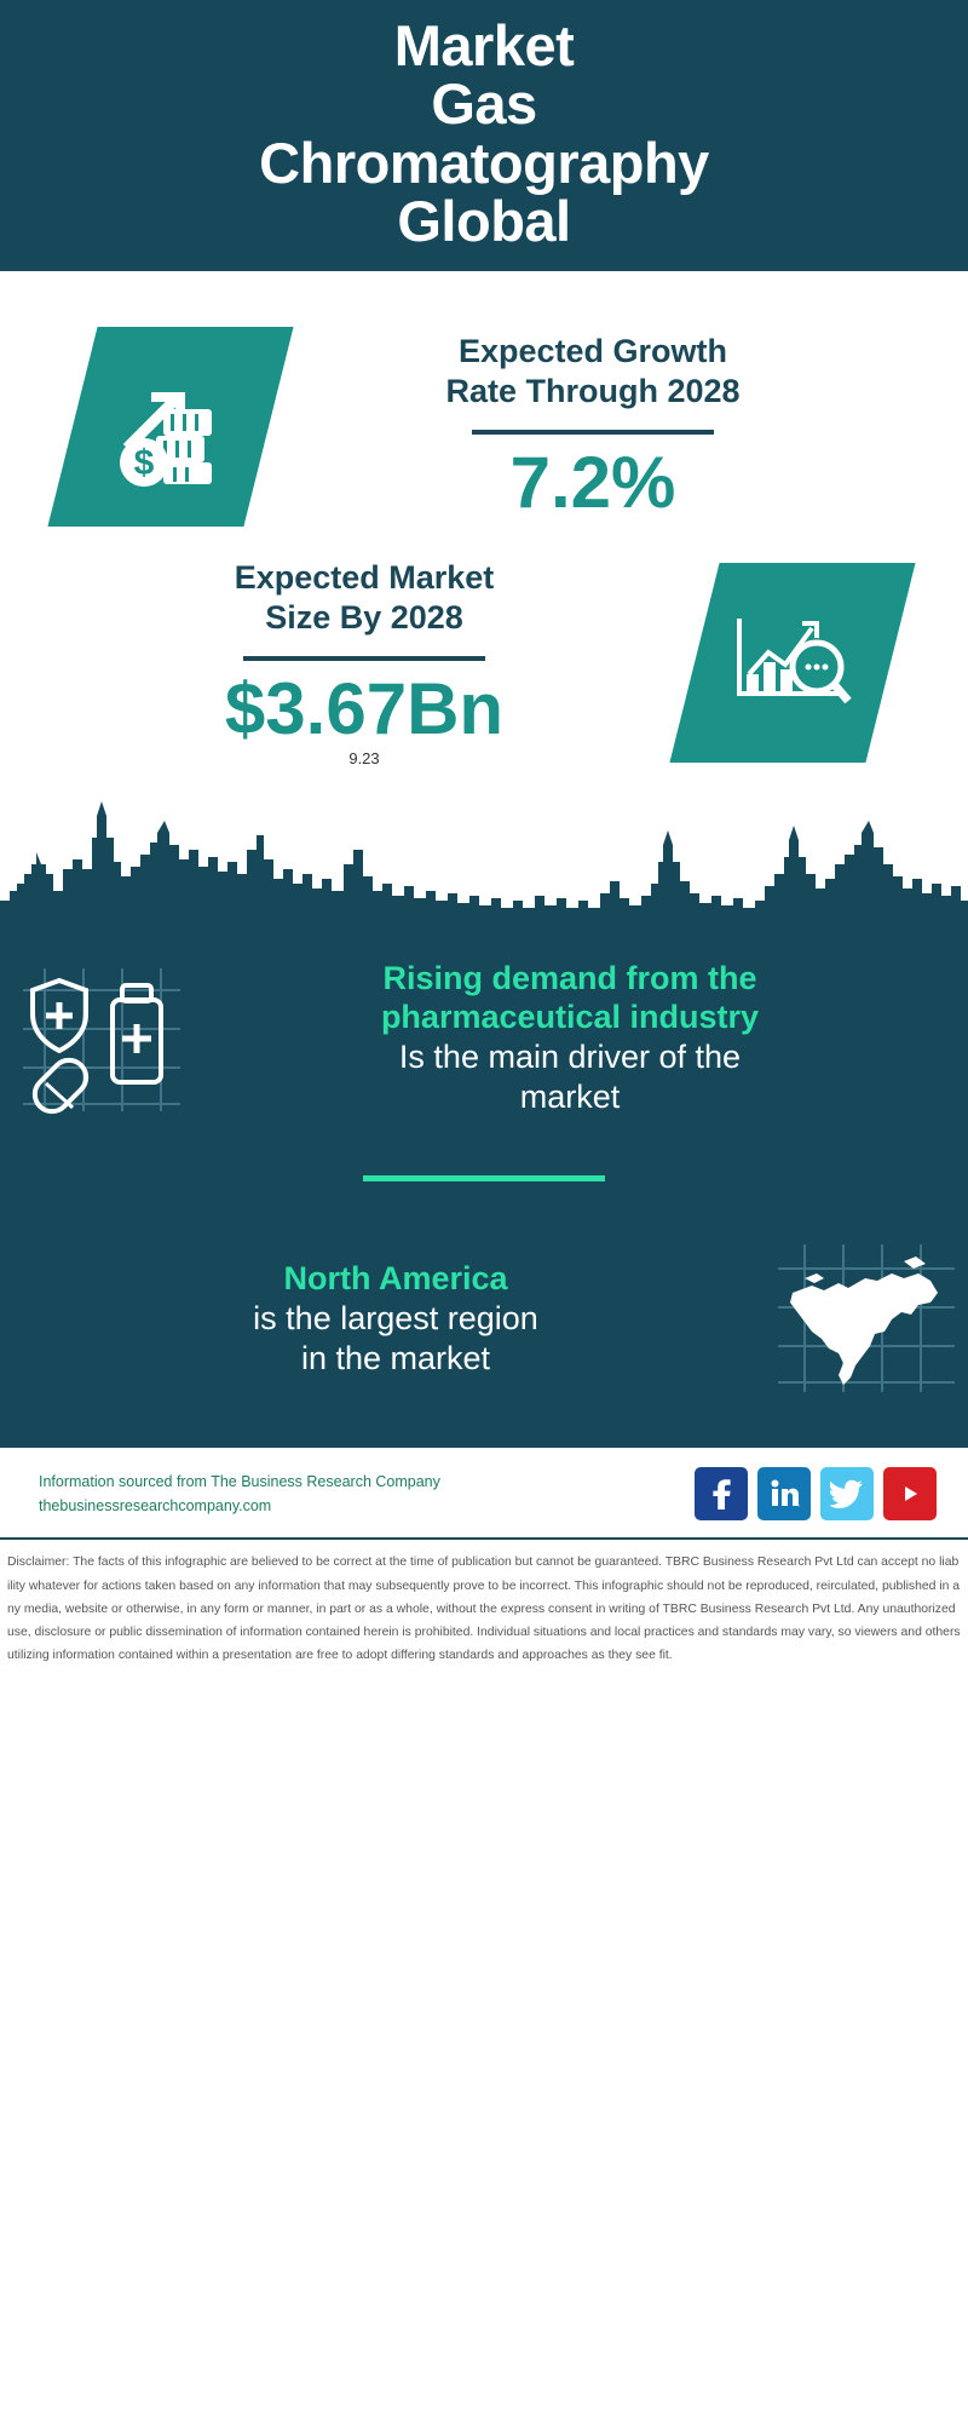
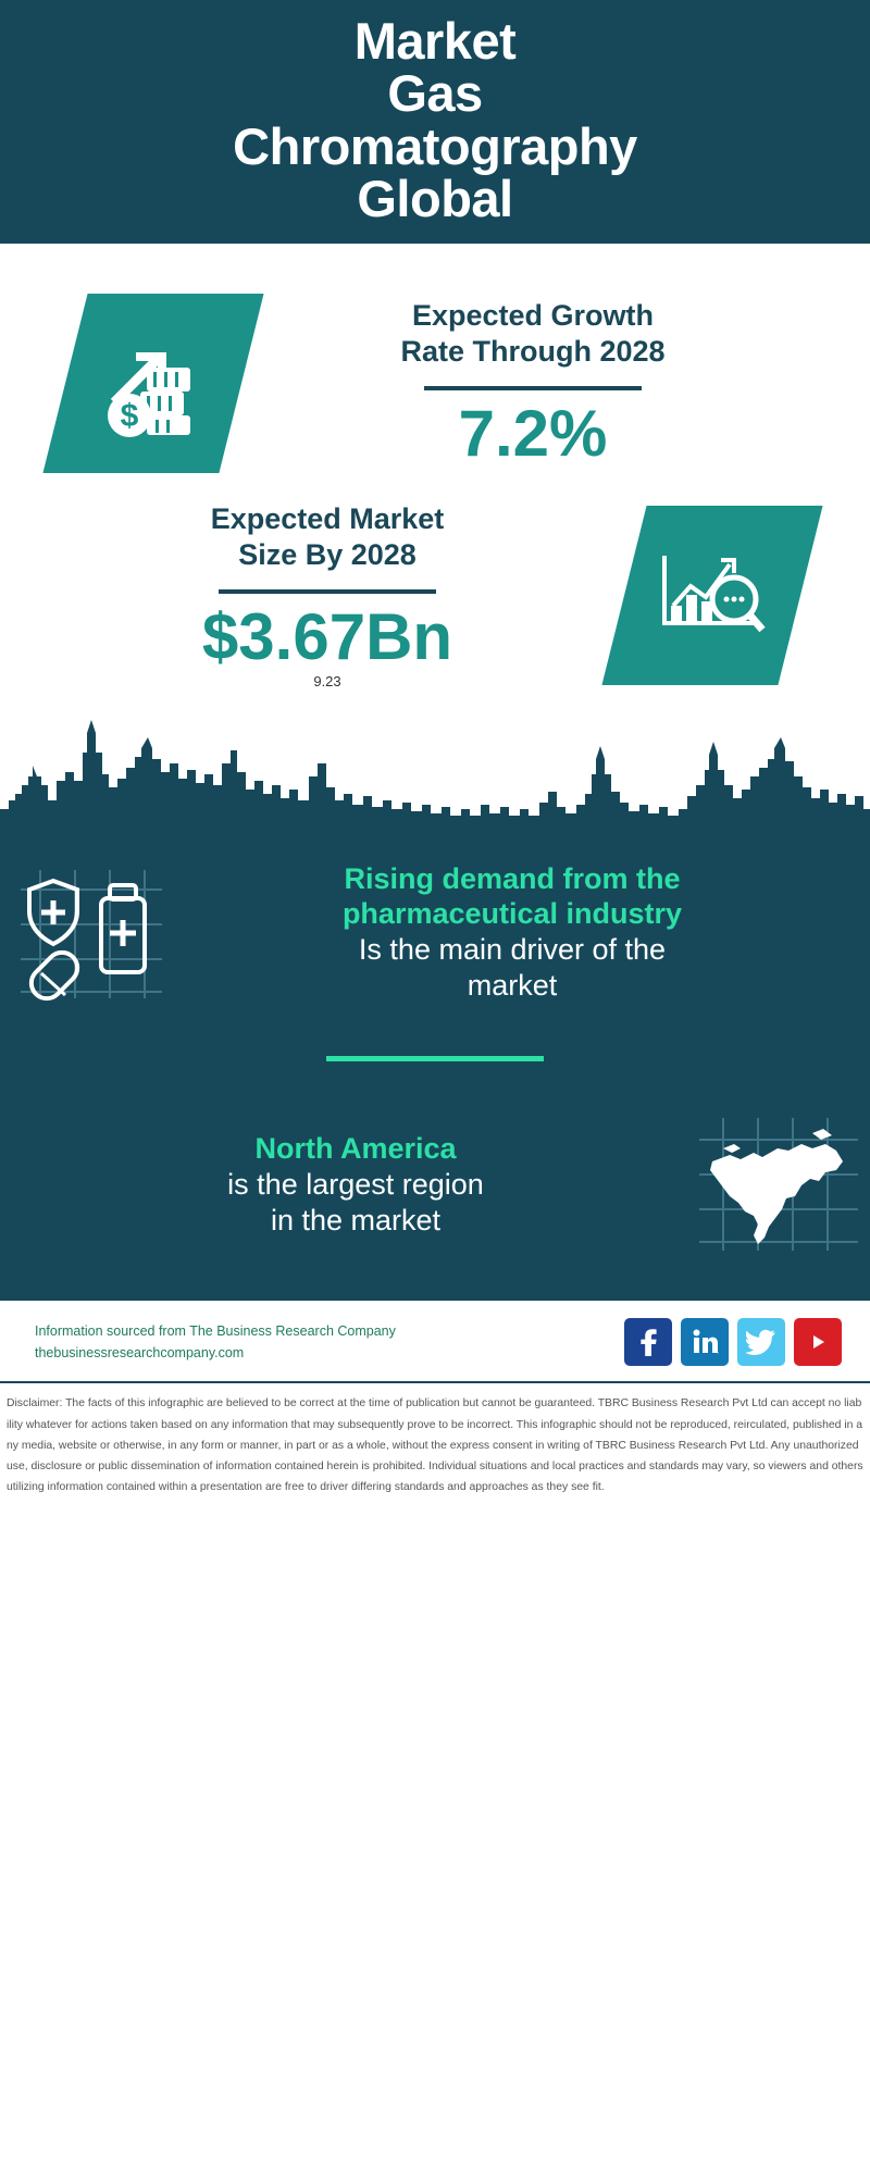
  Market
  Gas
  Chromatography
  Global
  Expected Growth
  Rate Through 2028
  7.2%
  Expected Market
  Size By 2028
  $3.67Bn
  9.23
  Rising demand from the
  pharmaceutical industry
  Is the main driver of the
  market
  North America
  is the largest region
  in the market
  Information sourced from The Business Research Company
  thebusinessresearchcompany.com
- Disclaimer: The facts of this infographic are believed to be correct at the time of publication but cannot be guaranteed. TBRC Business Research Pvt Ltd can accept no liability whatever for actions taken based on any information that may subsequently prove to be incorrect. This infographic should not be reproduced, reirculated, published in any media, website or otherwise, in any form or manner, in part or as a whole, without the express consent in writing of TBRC Business Research Pvt Ltd. Any unauthorized use, disclosure or public dissemination of information contained herein is prohibited. Individual situations and local practices and standards may vary, so viewers and others utilizing information contained within a presentation are free to adopt differing standards and approaches as they see fit.
+ Disclaimer: The facts of this infographic are believed to be correct at the time of publication but cannot be guaranteed. TBRC Business Research Pvt Ltd can accept no liability whatever for actions taken based on any information that may subsequently prove to be incorrect. This infographic should not be reproduced, reirculated, published in any media, website or otherwise, in any form or manner, in part or as a whole, without the express consent in writing of TBRC Business Research Pvt Ltd. Any unauthorized use, disclosure or public dissemination of information contained herein is prohibited. Individual situations and local practices and standards may vary, so viewers and others utilizing information contained within a presentation are free to driver differing standards and approaches as they see fit.
